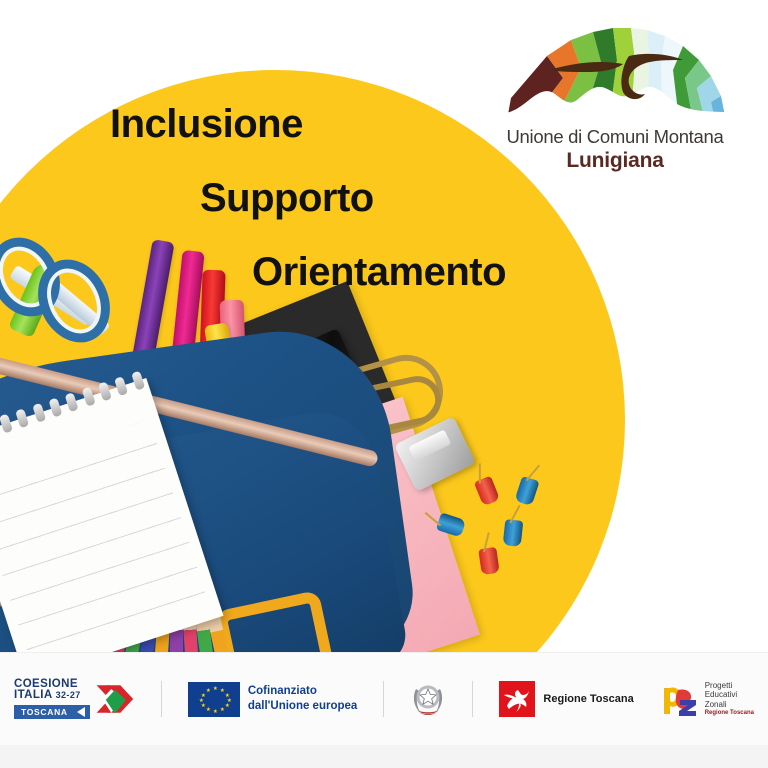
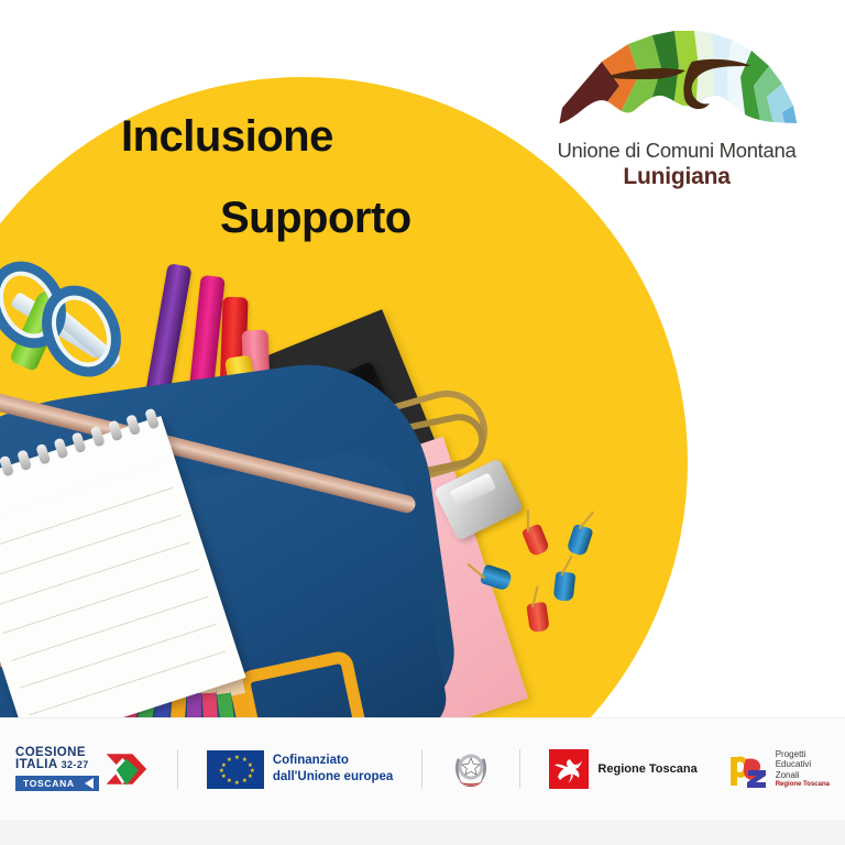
  Inclusione
  Supporto
- Orientamento
  Unione di Comuni Montana
  Lunigiana
  COESIONE
  ITALIA
  32-27
  TOSCANA
  Cofinanziato
  dall'Unione europea
  Regione Toscana
  Progetti
  Educativi
  Zonali
